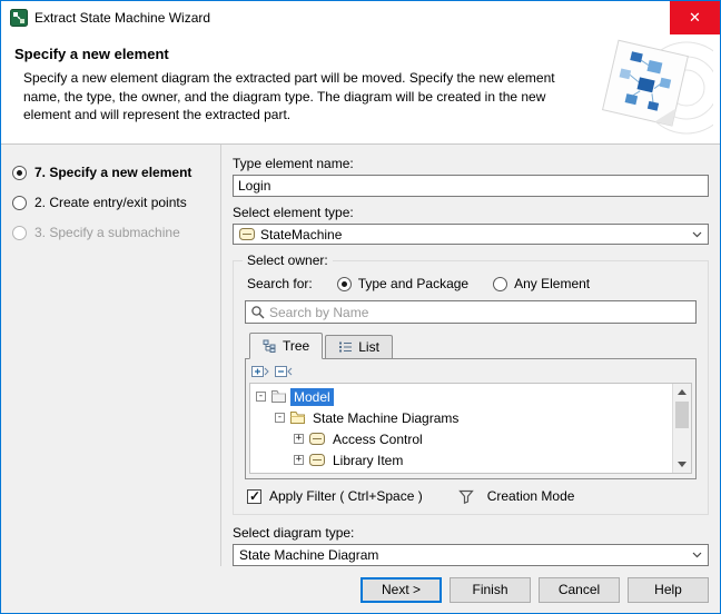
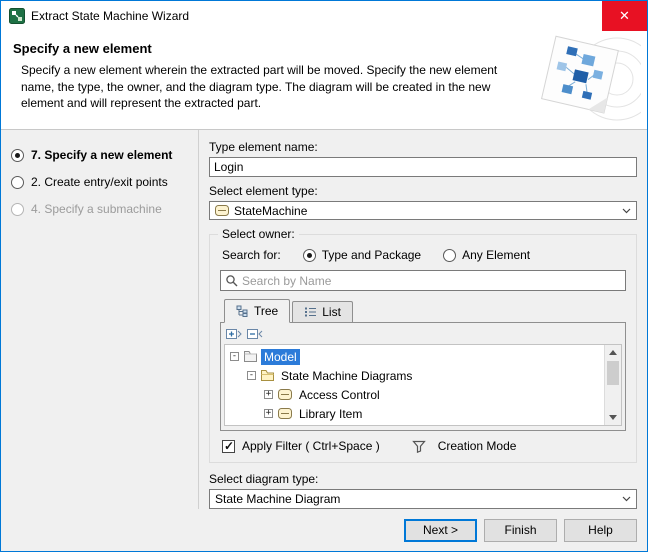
  Extract State Machine Wizard
  ✕
  Specify a new element
- Specify a new element diagram the extracted part will be moved. Specify the new element name, the type, the owner, and the diagram type. The diagram will be created in the new element and will represent the extracted part.
+ Specify a new element wherein the extracted part will be moved. Specify the new element name, the type, the owner, and the diagram type. The diagram will be created in the new element and will represent the extracted part.
  7. Specify a new element
  2. Create entry/exit points
- 3. Specify a submachine
+ 4. Specify a submachine
  Type element name:
  Login
  Select element type:
  StateMachine
  Select owner:
  Search for:
  Type and Package
  Any Element
  Search by Name
  Tree
  List
  -
  Model
  -
  State Machine Diagrams
  +
  Access Control
  +
  Library Item
  Apply Filter ( Ctrl+Space )
  Creation Mode
  Select diagram type:
  State Machine Diagram
  Next >
  Finish
- Cancel
  Help
